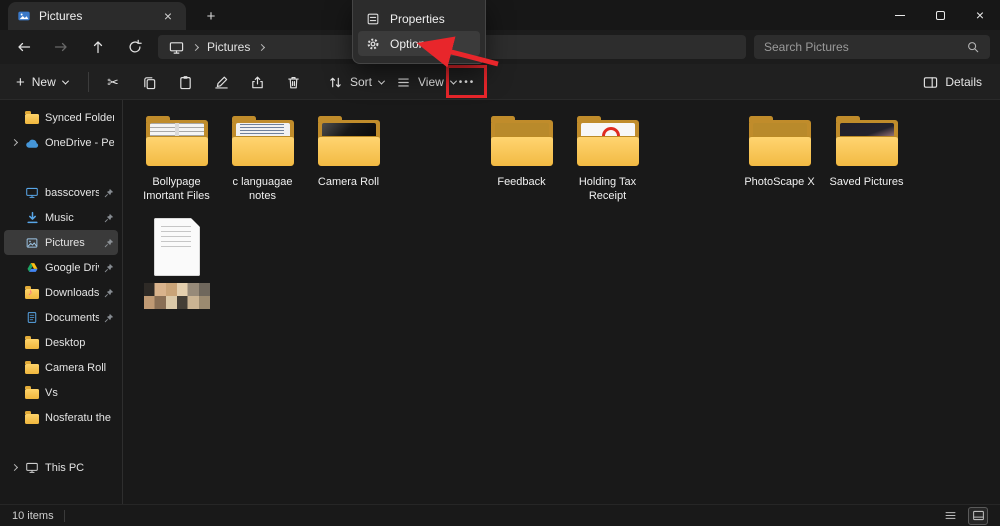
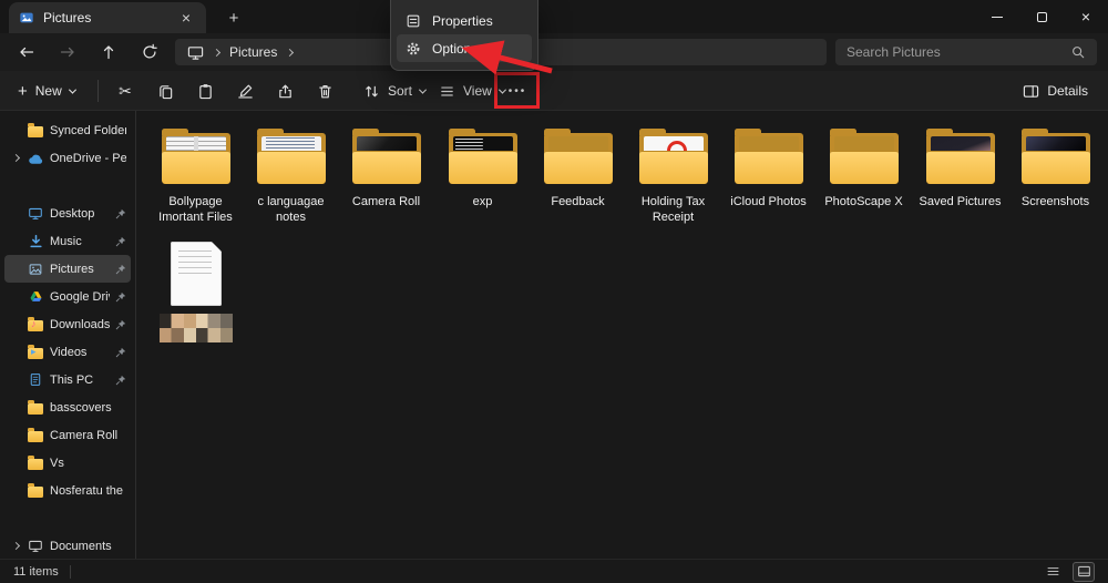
  Pictures
  ×
  +
  ×
  Pictures
  Search Pictures
  +
  New
  ✂
  Sort
  View
  •••
  Details
  Synced Folde
  OneDrive - Pe
- basscovers
+ Desktop
  Music
  Pictures
  Google Dri
  ♪
  Downloads
+ ▸
+ Videos
- Documents
+ This PC
- Desktop
+ basscovers
  Camera Roll
  Vs
  Nosferatu the
- This PC
+ Documents
  Bollypage Imortant Files
  c languagae notes
  Camera Roll
+ exp
  Feedback
  Holding Tax Receipt
+ iCloud Photos
  PhotoScape X
  Saved Pictures
+ Screenshots
- 10 items
+ 11 items
  Properties
  Options
